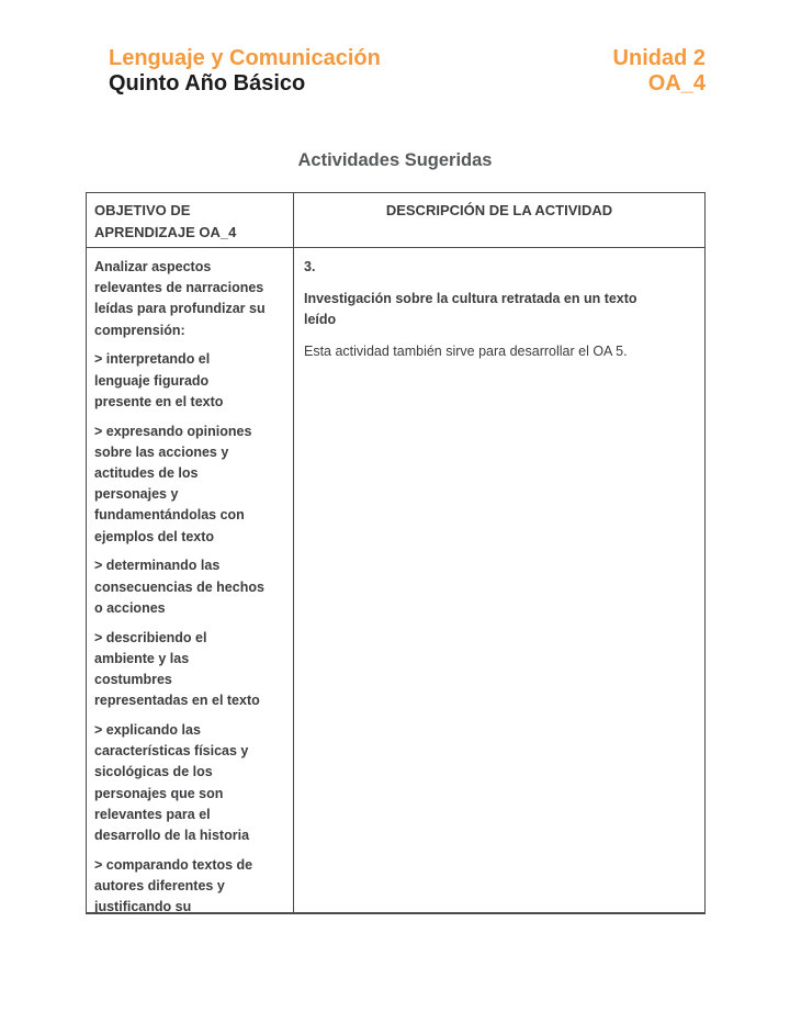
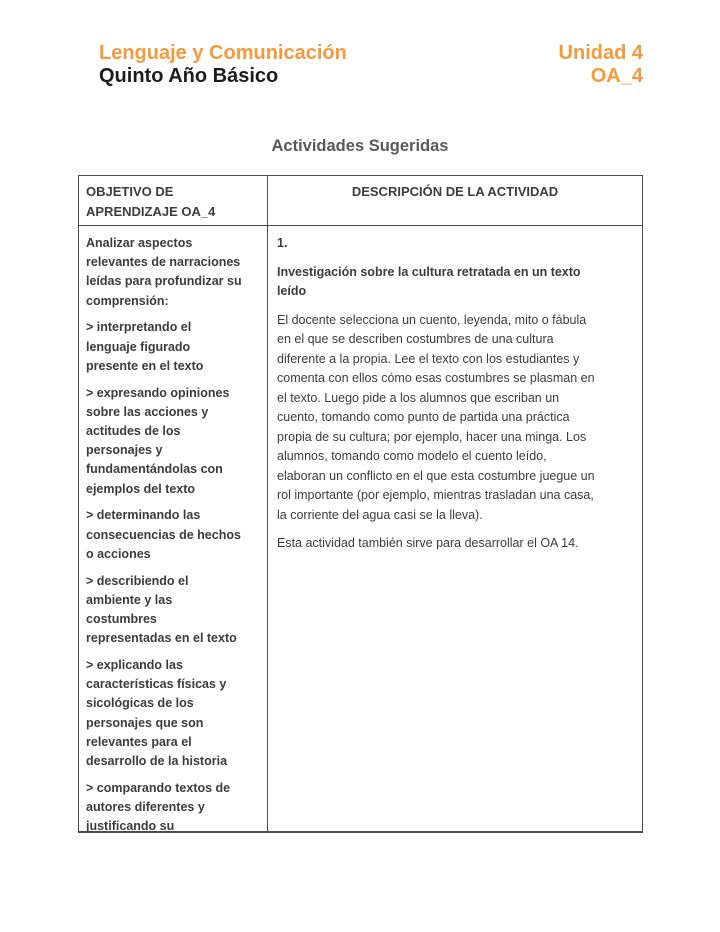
  Lenguaje y Comunicación
  Quinto Año Básico
- Unidad 2
+ Unidad 4
  OA_4
  Actividades Sugeridas
  OBJETIVO DE
  APRENDIZAJE OA_4
  DESCRIPCIÓN DE LA ACTIVIDAD
  Analizar aspectos
  relevantes de narraciones
  leídas para profundizar su
  comprensión:
  > interpretando el
  lenguaje figurado
  presente en el texto
  > expresando opiniones
  sobre las acciones y
  actitudes de los
  personajes y
  fundamentándolas con
  ejemplos del texto
  > determinando las
  consecuencias de hechos
  o acciones
  > describiendo el
  ambiente y las
  costumbres
  representadas en el texto
  > explicando las
  características físicas y
  sicológicas de los
  personajes que son
  relevantes para el
  desarrollo de la historia
  > comparando textos de
  autores diferentes y
  justificando su
- 3.
+ 1.
  Investigación sobre la cultura retratada en un texto
  leído
+ El docente selecciona un cuento, leyenda, mito o fábula
+ en el que se describen costumbres de una cultura
+ diferente a la propia. Lee el texto con los estudiantes y
+ comenta con ellos cómo esas costumbres se plasman en
+ el texto. Luego pide a los alumnos que escriban un
+ cuento, tomando como punto de partida una práctica
+ propia de su cultura; por ejemplo, hacer una minga. Los
+ alumnos, tomando como modelo el cuento leído,
+ elaboran un conflicto en el que esta costumbre juegue un
+ rol importante (por ejemplo, mientras trasladan una casa,
+ la corriente del agua casi se la lleva).
- Esta actividad también sirve para desarrollar el OA 5.
+ Esta actividad también sirve para desarrollar el OA 14.
